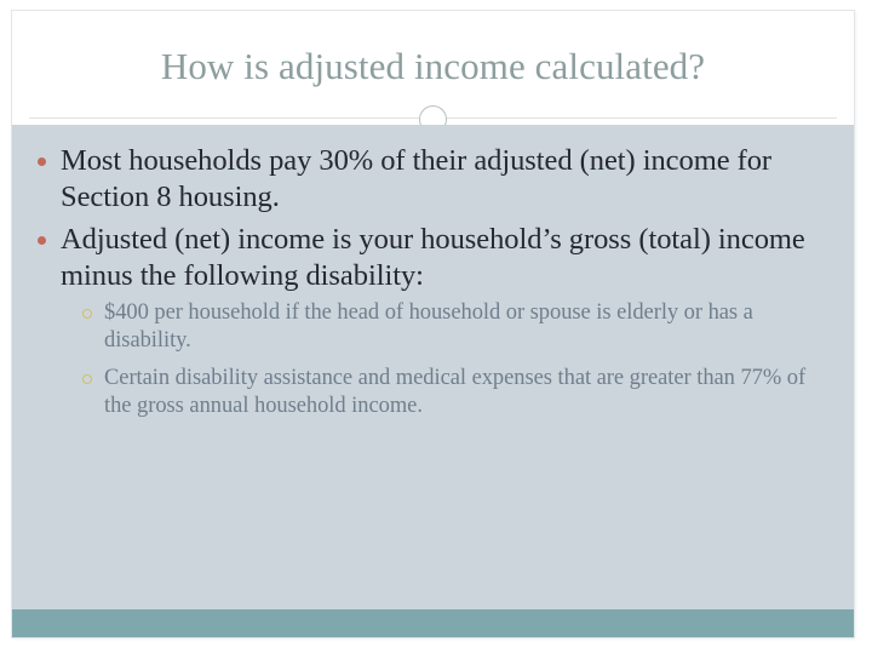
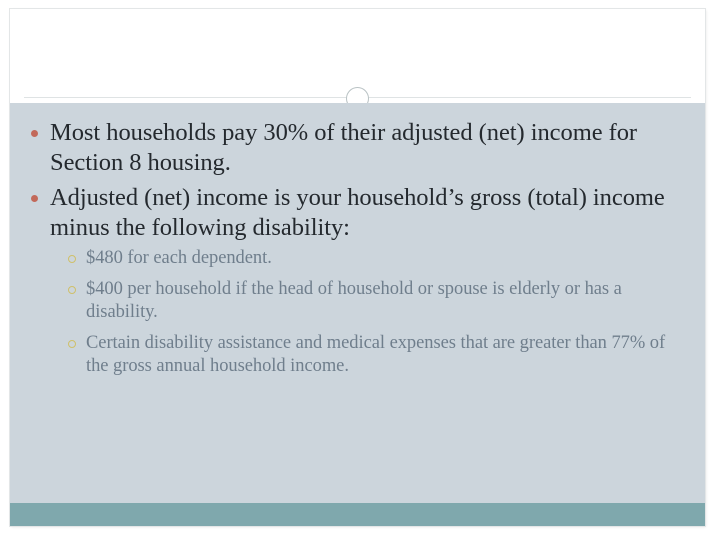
- How is adjusted income calculated?
  Most households pay 30% of their adjusted (net) income for Section 8 housing.
  Adjusted (net) income is your household’s gross (total) income minus the following disability:
+ $480 for each dependent.
  $400 per household if the head of household or spouse is elderly or has a disability.
  Certain disability assistance and medical expenses that are greater than 77% of the gross annual household income.
